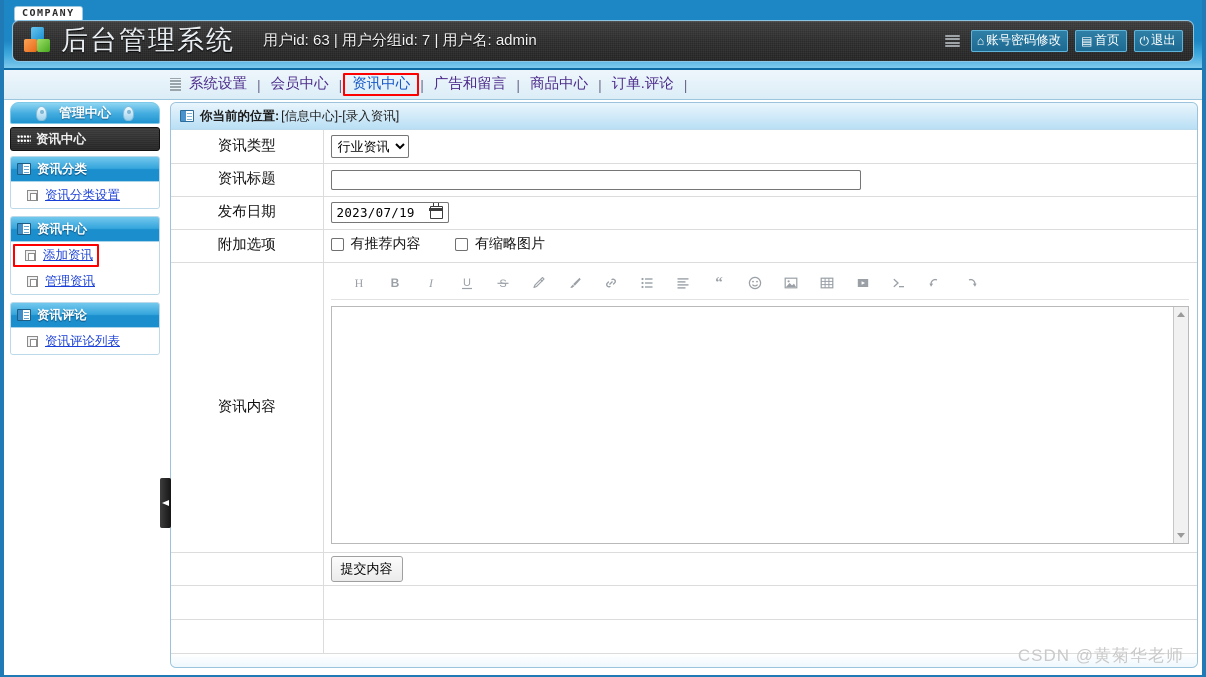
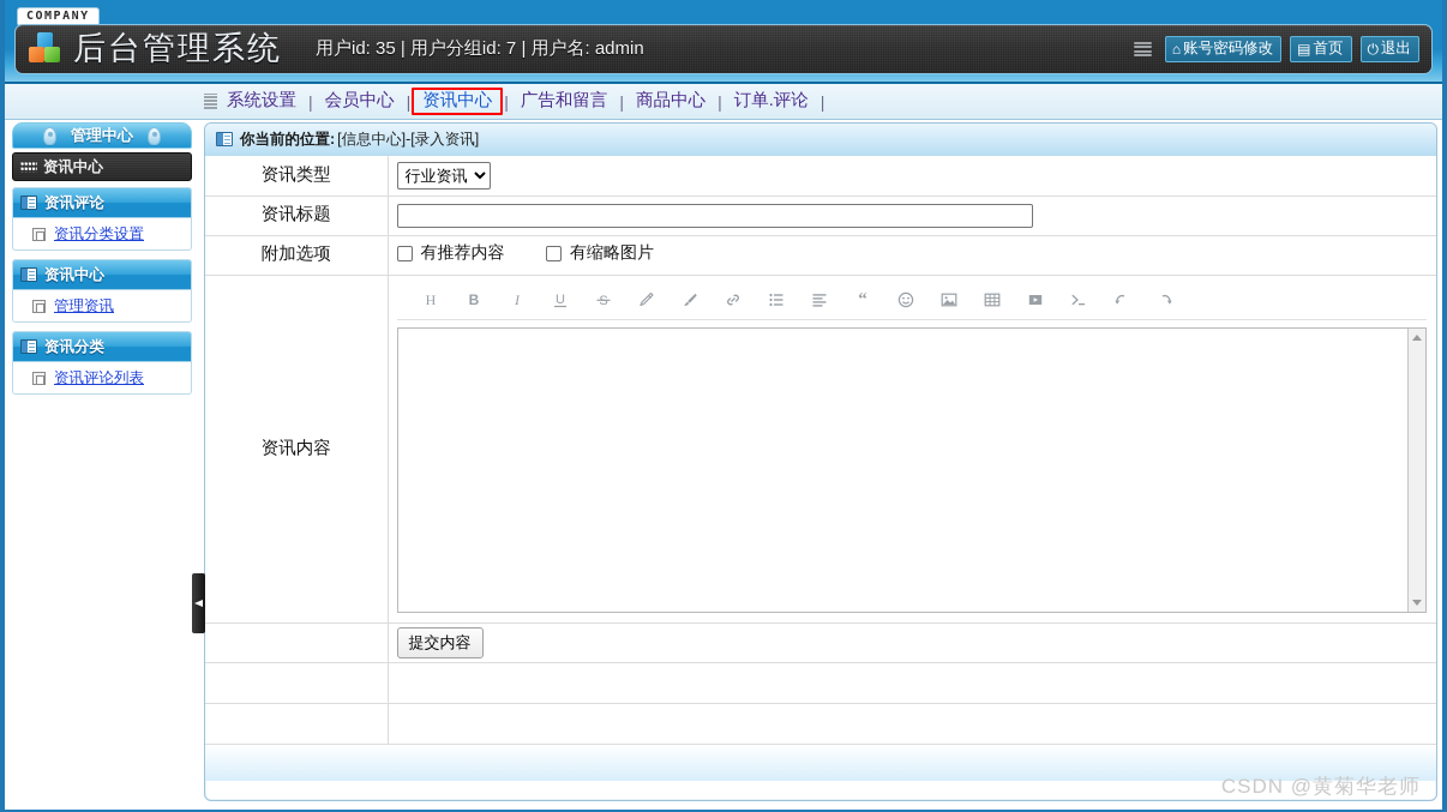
  COMPANY
  后台管理系统
- 用户id: 63 | 用户分组id: 7 | 用户名: admin
+ 用户id: 35 | 用户分组id: 7 | 用户名: admin
  ⌂
  账号密码修改
  ▤
  首页
  ⏻
  退出
  系统设置
  |
  会员中心
  |
  资讯中心
  |
  广告和留言
  |
  商品中心
  |
  订单.评论
  |
  管理中心
  资讯中心
- 资讯分类
+ 资讯评论
  资讯分类设置
  资讯中心
- 添加资讯
  管理资讯
- 资讯评论
+ 资讯分类
  资讯评论列表
  你当前的位置:
  [信息中心]-[录入资讯]
  资讯类型	行业资讯
  资讯标题
- 发布日期	2023/07/19
  附加选项	有推荐内容 有缩略图片
  资讯内容	H B I U S “
  	提交内容
  CSDN @黄菊华老师
